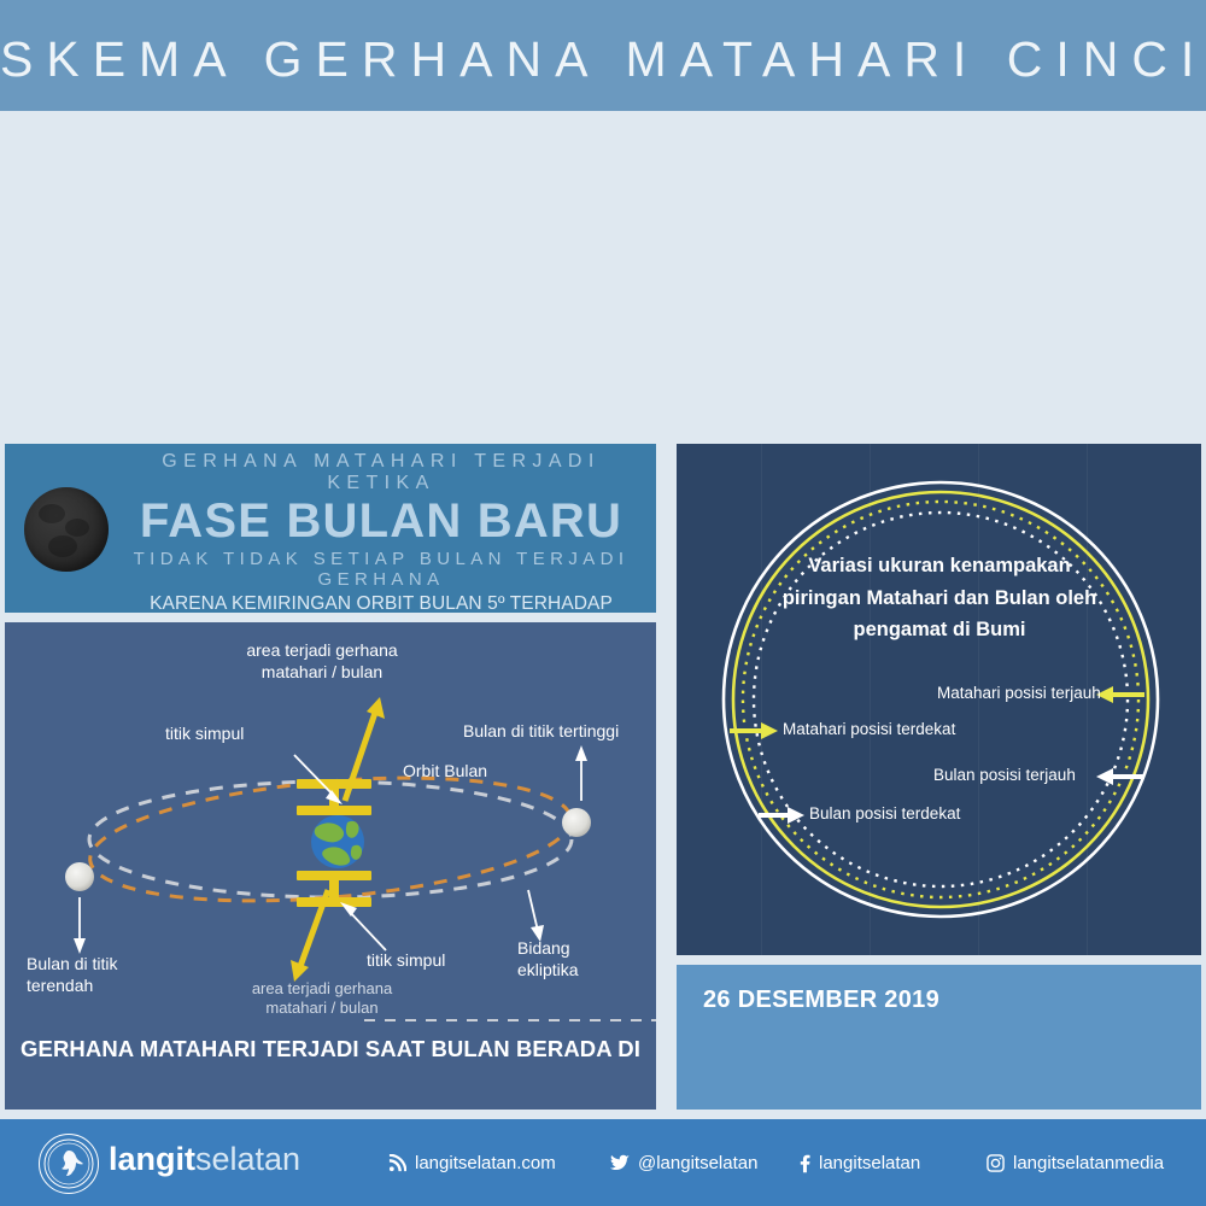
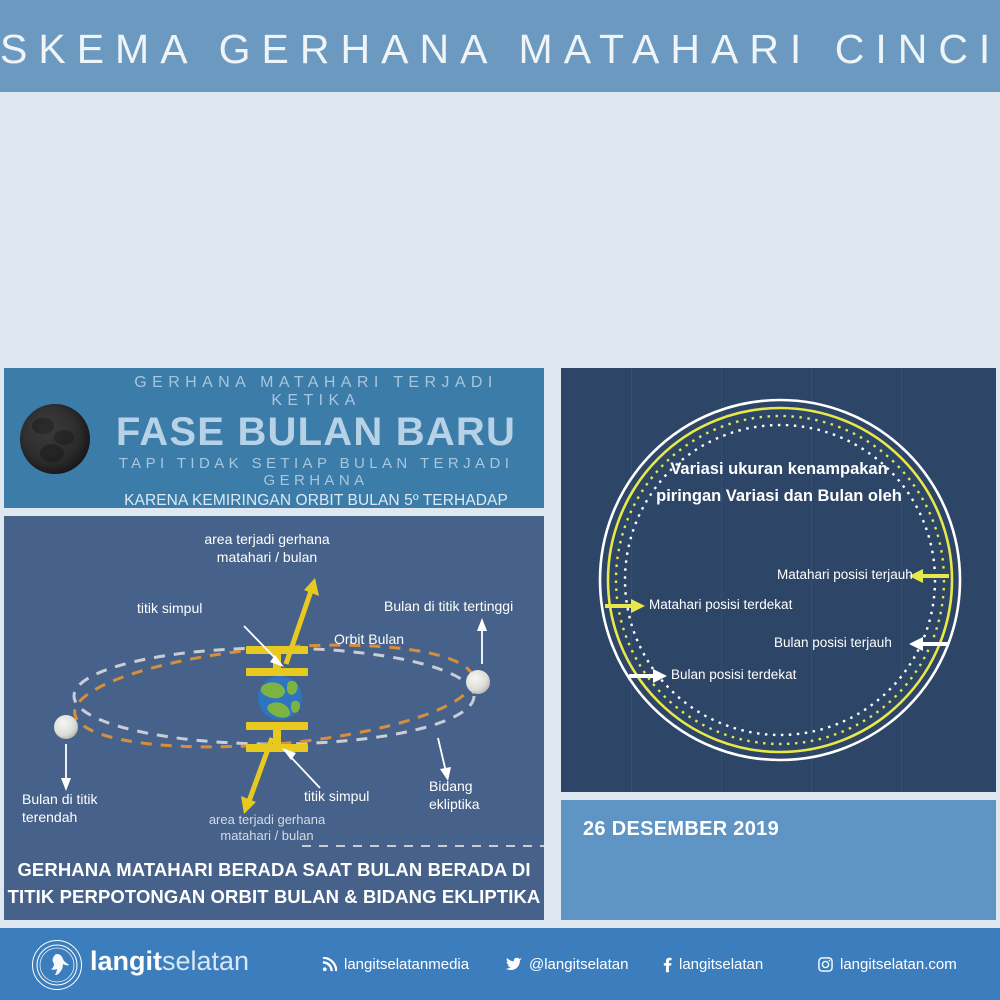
  SKEMA GERHANA MATAHARI CINCI
  GERHANA MATAHARI TERJADI KETIKA
  FASE BULAN BARU
- TIDAK TIDAK SETIAP BULAN TERJADI GERHANA
+ TAPI TIDAK SETIAP BULAN TERJADI GERHANA
  KARENA KEMIRINGAN ORBIT BULAN 5º TERHADAP
  area terjadi gerhana
  matahari / bulan
  titik simpul
  Orbit Bulan
  Bulan di titik tertinggi
  Bulan di titik
  terendah
  area terjadi gerhana
  matahari / bulan
  titik simpul
  Bidang
  ekliptika
- GERHANA MATAHARI TERJADI SAAT BULAN BERADA DI
+ GERHANA MATAHARI BERADA SAAT BULAN BERADA DI
+ TITIK PERPOTONGAN ORBIT BULAN & BIDANG EKLIPTIKA
  Variasi ukuran kenampakan
- piringan Matahari dan Bulan oleh
+ piringan Variasi dan Bulan oleh
- pengamat di Bumi
  Matahari posisi terjauh
  Matahari posisi terdekat
  Bulan posisi terjauh
  Bulan posisi terdekat
  26 DESEMBER 2019
  langitselatan
- langitselatan.com
+ langitselatanmedia
  @langitselatan
  langitselatan
- langitselatanmedia
+ langitselatan.com
